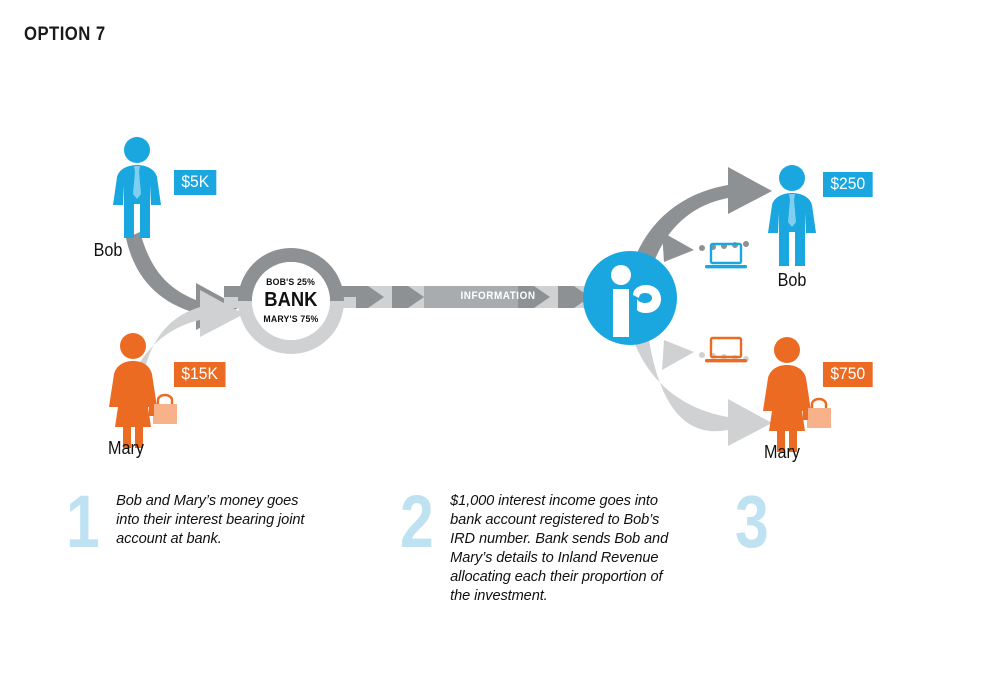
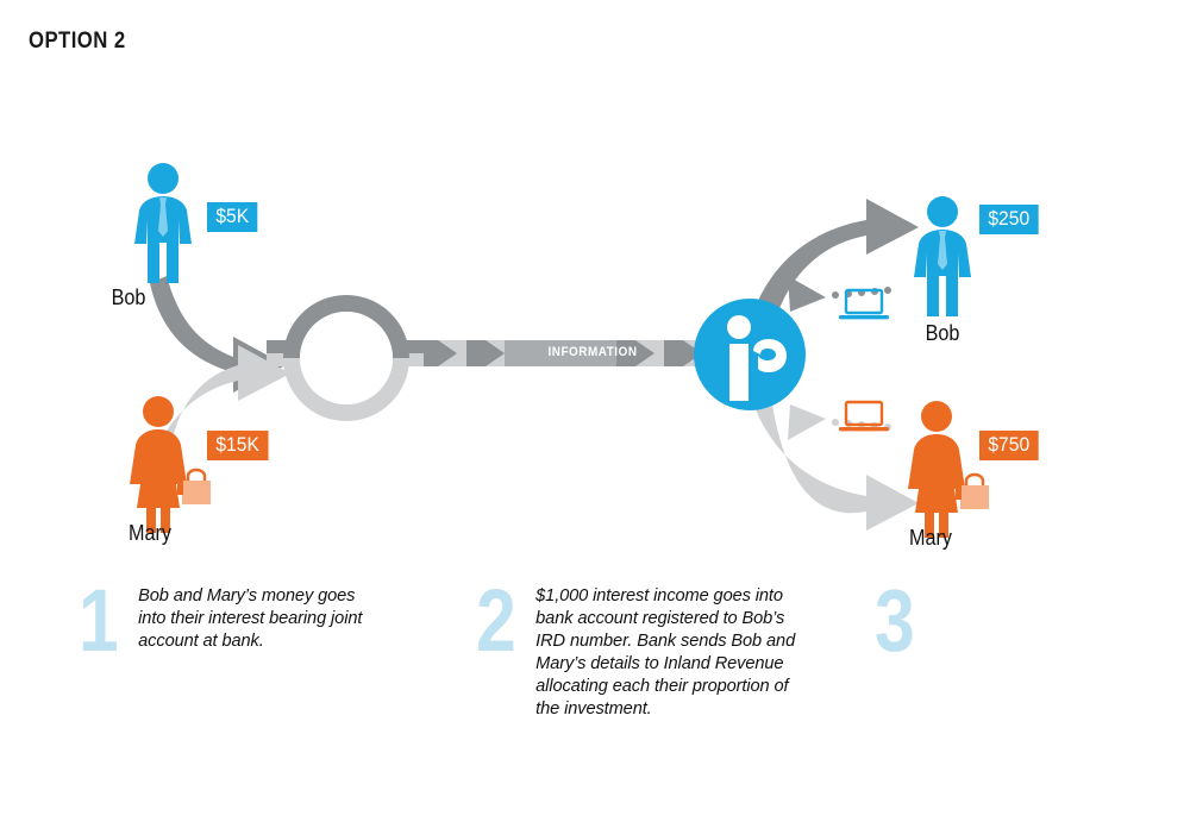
- OPTION 7
+ OPTION 2
- BOB'S 25%
- BANK
- MARY'S 75%
  INFORMATION
  Bob
  $5K
  Mary
  $15K
  Bob
  $250
  Mary
  $750
  1
  Bob and Mary’s money goes into their interest bearing joint account at bank.
  2
  $1,000 interest income goes into bank account registered to Bob’s IRD number. Bank sends Bob and Mary’s details to Inland Revenue allocating each their proportion of the investment.
  3
